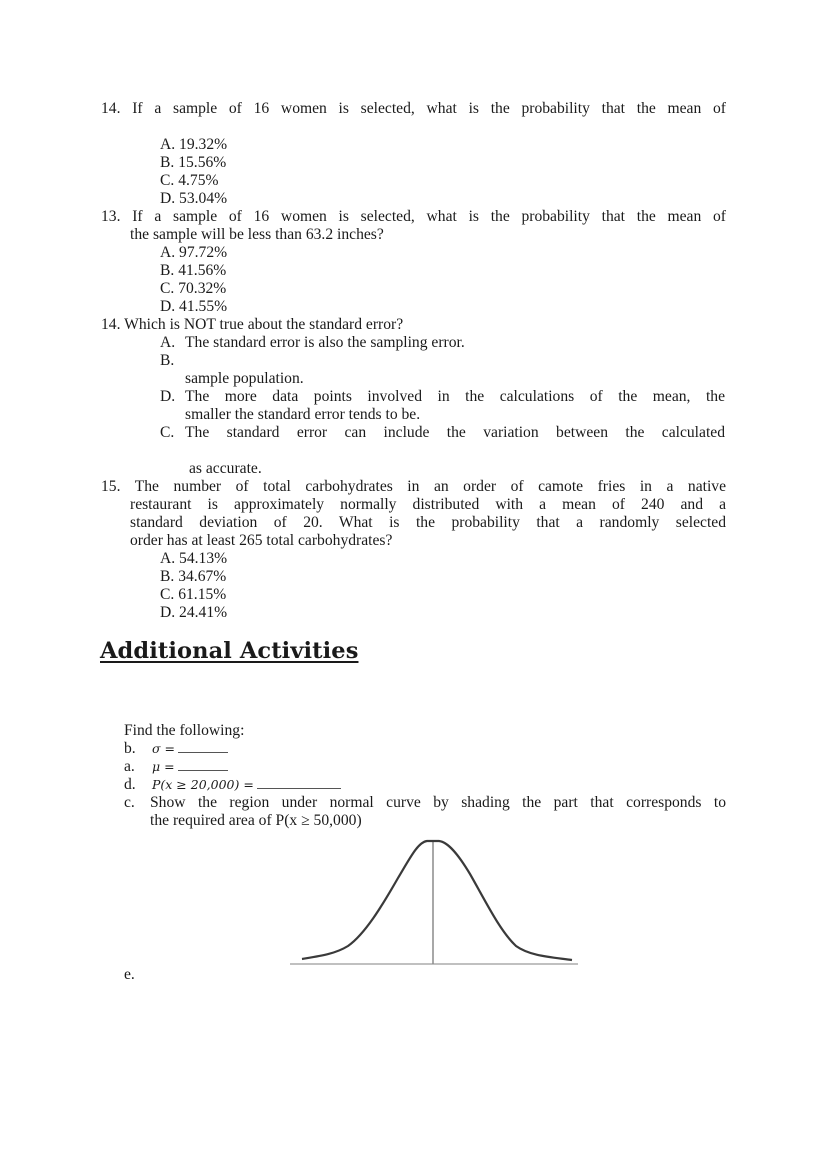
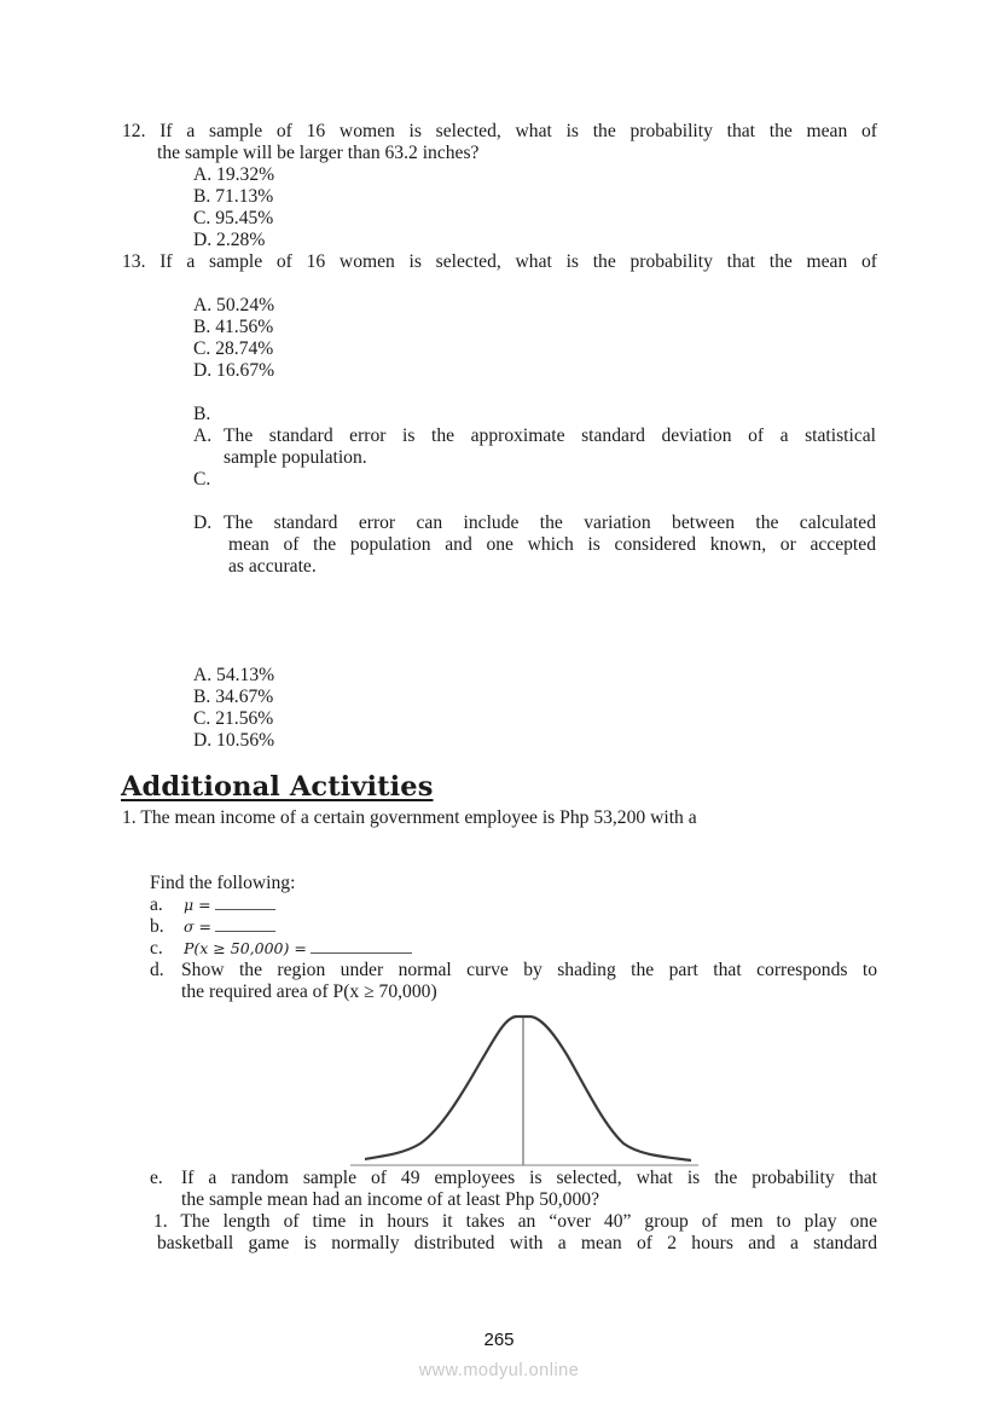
- 14. If a sample of 16 women is selected, what is the probability that the mean of
+ 12. If a sample of 16 women is selected, what is the probability that the mean of
+ the sample will be larger than 63.2 inches?
  A. 19.32%
- B. 15.56%
+ B. 71.13%
- C. 4.75%
+ C. 95.45%
- D. 53.04%
+ D. 2.28%
  13. If a sample of 16 women is selected, what is the probability that the mean of
- the sample will be less than 63.2 inches?
- A. 97.72%
+ A. 50.24%
  B. 41.56%
- C. 70.32%
+ C. 28.74%
- D. 41.55%
+ D. 16.67%
- 14. Which is NOT true about the standard error?
- A.
+ B.
- The standard error is also the sampling error.
- B.
+ A.
+ The standard error is the approximate standard deviation of a statistical
  sample population.
- D.
+ C.
- The more data points involved in the calculations of the mean, the
- smaller the standard error tends to be.
- C.
+ D.
  The standard error can include the variation between the calculated
+ mean of the population and one which is considered known, or accepted
  as accurate.
- 15. The number of total carbohydrates in an order of camote fries in a native
- restaurant is approximately normally distributed with a mean of 240 and a
- standard deviation of 20. What is the probability that a randomly selected
- order has at least 265 total carbohydrates?
  A. 54.13%
  B. 34.67%
- C. 61.15%
+ C. 21.56%
- D. 24.41%
+ D. 10.56%
  Additional Activities
+ 1. The mean income of a certain government employee is Php 53,200 with a
  Find the following:
- b.
+ a.
- σ =
+ μ =
- a.
+ b.
- μ =
+ σ =
- d.
+ c.
- P(x ≥ 20,000) =
+ P(x ≥ 50,000) =
- c.
+ d.
  Show the region under normal curve by shading the part that corresponds to
- the required area of P(x ≥ 50,000)
+ the required area of P(x ≥ 70,000)
  e.
+ If a random sample of 49 employees is selected, what is the probability that
+ the sample mean had an income of at least Php 50,000?
+ 1. The length of time in hours it takes an “over 40” group of men to play one
+ basketball game is normally distributed with a mean of 2 hours and a standard
+ 265
+ www.modyul.online
